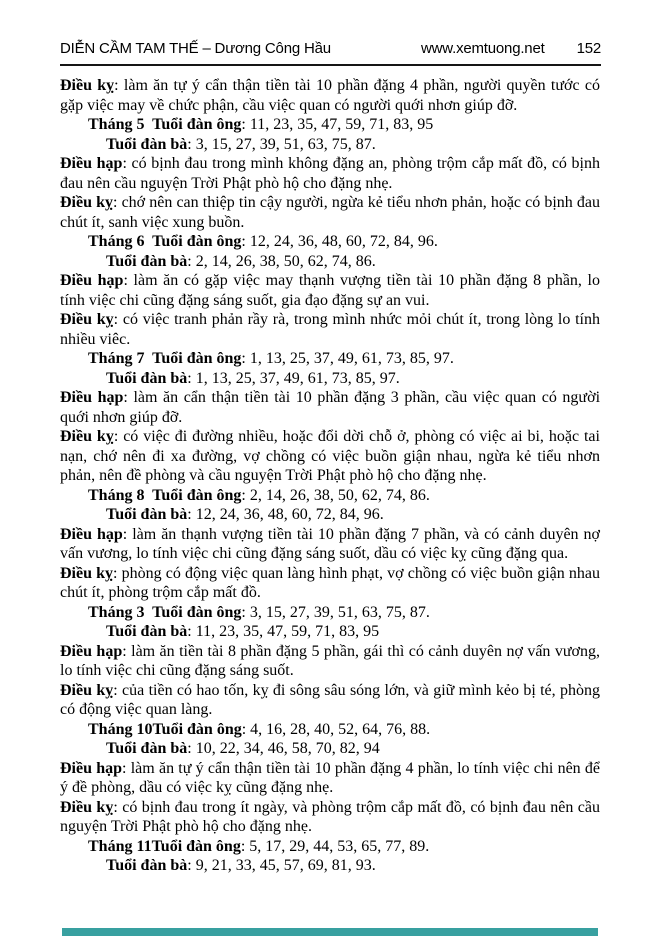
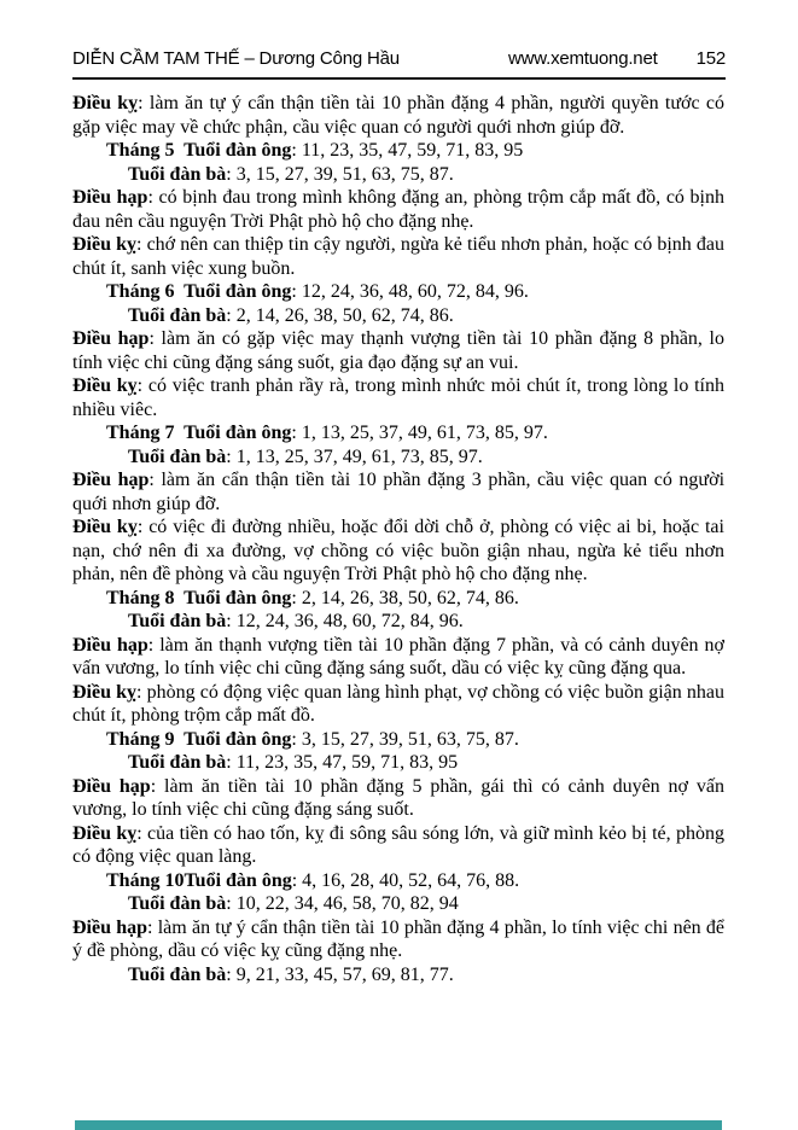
  DIỄN CẦM TAM THẾ – Dương Công Hầu
  www.xemtuong.net
  152
  Điều kỵ: làm ăn tự ý cẩn thận tiền tài 10 phần đặng 4 phần, người quyền tước có gặp việc may về chức phận, cầu việc quan có người quới nhơn giúp đỡ.
  Tháng 5 Tuổi đàn ông: 11, 23, 35, 47, 59, 71, 83, 95
  Tuổi đàn bà: 3, 15, 27, 39, 51, 63, 75, 87.
  Điều hạp: có bịnh đau trong mình không đặng an, phòng trộm cắp mất đồ, có bịnh đau nên cầu nguyện Trời Phật phò hộ cho đặng nhẹ.
  Điều kỵ: chớ nên can thiệp tin cậy người, ngừa kẻ tiểu nhơn phản, hoặc có bịnh đau chút ít, sanh việc xung buồn.
  Tháng 6 Tuổi đàn ông: 12, 24, 36, 48, 60, 72, 84, 96.
  Tuổi đàn bà: 2, 14, 26, 38, 50, 62, 74, 86.
  Điều hạp: làm ăn có gặp việc may thạnh vượng tiền tài 10 phần đặng 8 phần, lo tính việc chi cũng đặng sáng suốt, gia đạo đặng sự an vui.
  Điều kỵ: có việc tranh phản rầy rà, trong mình nhức mỏi chút ít, trong lòng lo tính nhiều viêc.
  Tháng 7 Tuổi đàn ông: 1, 13, 25, 37, 49, 61, 73, 85, 97.
  Tuổi đàn bà: 1, 13, 25, 37, 49, 61, 73, 85, 97.
  Điều hạp: làm ăn cẩn thận tiền tài 10 phần đặng 3 phần, cầu việc quan có người quới nhơn giúp đỡ.
  Điều kỵ: có việc đi đường nhiều, hoặc đổi dời chỗ ở, phòng có việc ai bi, hoặc tai nạn, chớ nên đi xa đường, vợ chồng có việc buồn giận nhau, ngừa kẻ tiểu nhơn phản, nên đề phòng và cầu nguyện Trời Phật phò hộ cho đặng nhẹ.
  Tháng 8 Tuổi đàn ông: 2, 14, 26, 38, 50, 62, 74, 86.
  Tuổi đàn bà: 12, 24, 36, 48, 60, 72, 84, 96.
  Điều hạp: làm ăn thạnh vượng tiền tài 10 phần đặng 7 phần, và có cảnh duyên nợ vấn vương, lo tính việc chi cũng đặng sáng suốt, dầu có việc kỵ cũng đặng qua.
  Điều kỵ: phòng có động việc quan làng hình phạt, vợ chồng có việc buồn giận nhau chút ít, phòng trộm cắp mất đồ.
- Tháng 3 Tuổi đàn ông: 3, 15, 27, 39, 51, 63, 75, 87.
+ Tháng 9 Tuổi đàn ông: 3, 15, 27, 39, 51, 63, 75, 87.
  Tuổi đàn bà: 11, 23, 35, 47, 59, 71, 83, 95
- Điều hạp: làm ăn tiền tài 8 phần đặng 5 phần, gái thì có cảnh duyên nợ vấn vương, lo tính việc chi cũng đặng sáng suốt.
+ Điều hạp: làm ăn tiền tài 10 phần đặng 5 phần, gái thì có cảnh duyên nợ vấn vương, lo tính việc chi cũng đặng sáng suốt.
  Điều kỵ: của tiền có hao tốn, kỵ đi sông sâu sóng lớn, và giữ mình kẻo bị té, phòng có động việc quan làng.
  Tháng 10Tuổi đàn ông: 4, 16, 28, 40, 52, 64, 76, 88.
  Tuổi đàn bà: 10, 22, 34, 46, 58, 70, 82, 94
  Điều hạp: làm ăn tự ý cẩn thận tiền tài 10 phần đặng 4 phần, lo tính việc chi nên để ý đề phòng, dầu có việc kỵ cũng đặng nhẹ.
- Điều kỵ: có bịnh đau trong ít ngày, và phòng trộm cắp mất đồ, có bịnh đau nên cầu nguyện Trời Phật phò hộ cho đặng nhẹ.
- Tháng 11Tuổi đàn ông: 5, 17, 29, 44, 53, 65, 77, 89.
- Tuổi đàn bà: 9, 21, 33, 45, 57, 69, 81, 93.
+ Tuổi đàn bà: 9, 21, 33, 45, 57, 69, 81, 77.
